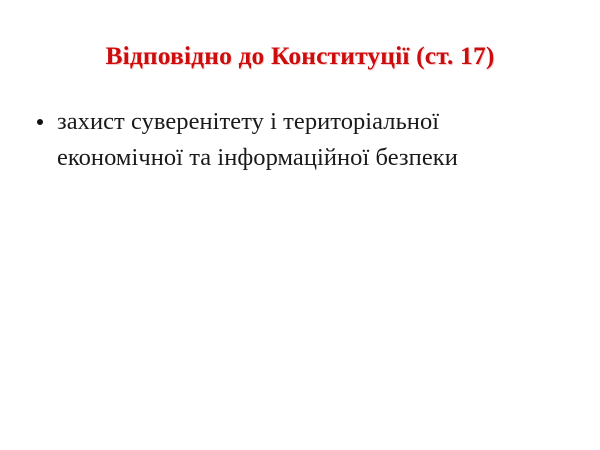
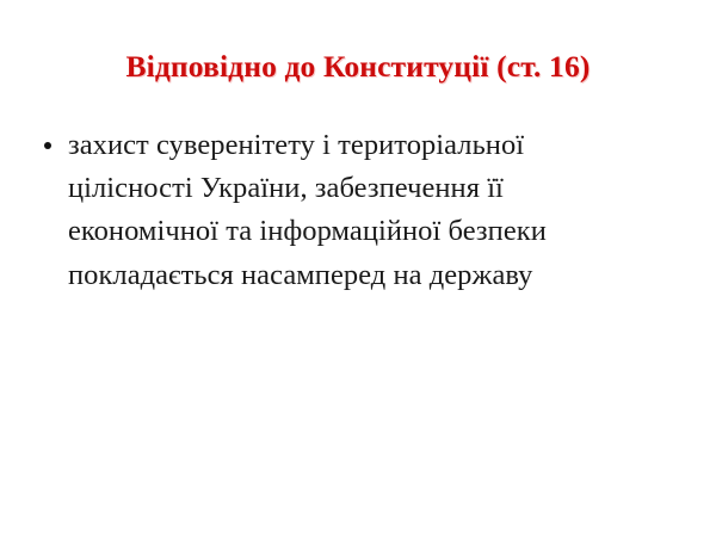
- Відповідно до Конституції (ст. 17)
+ Відповідно до Конституції (ст. 16)
  захист суверенітету і територіальної
+ цілісності України, забезпечення її
  економічної та інформаційної безпеки
+ покладається насамперед на державу
